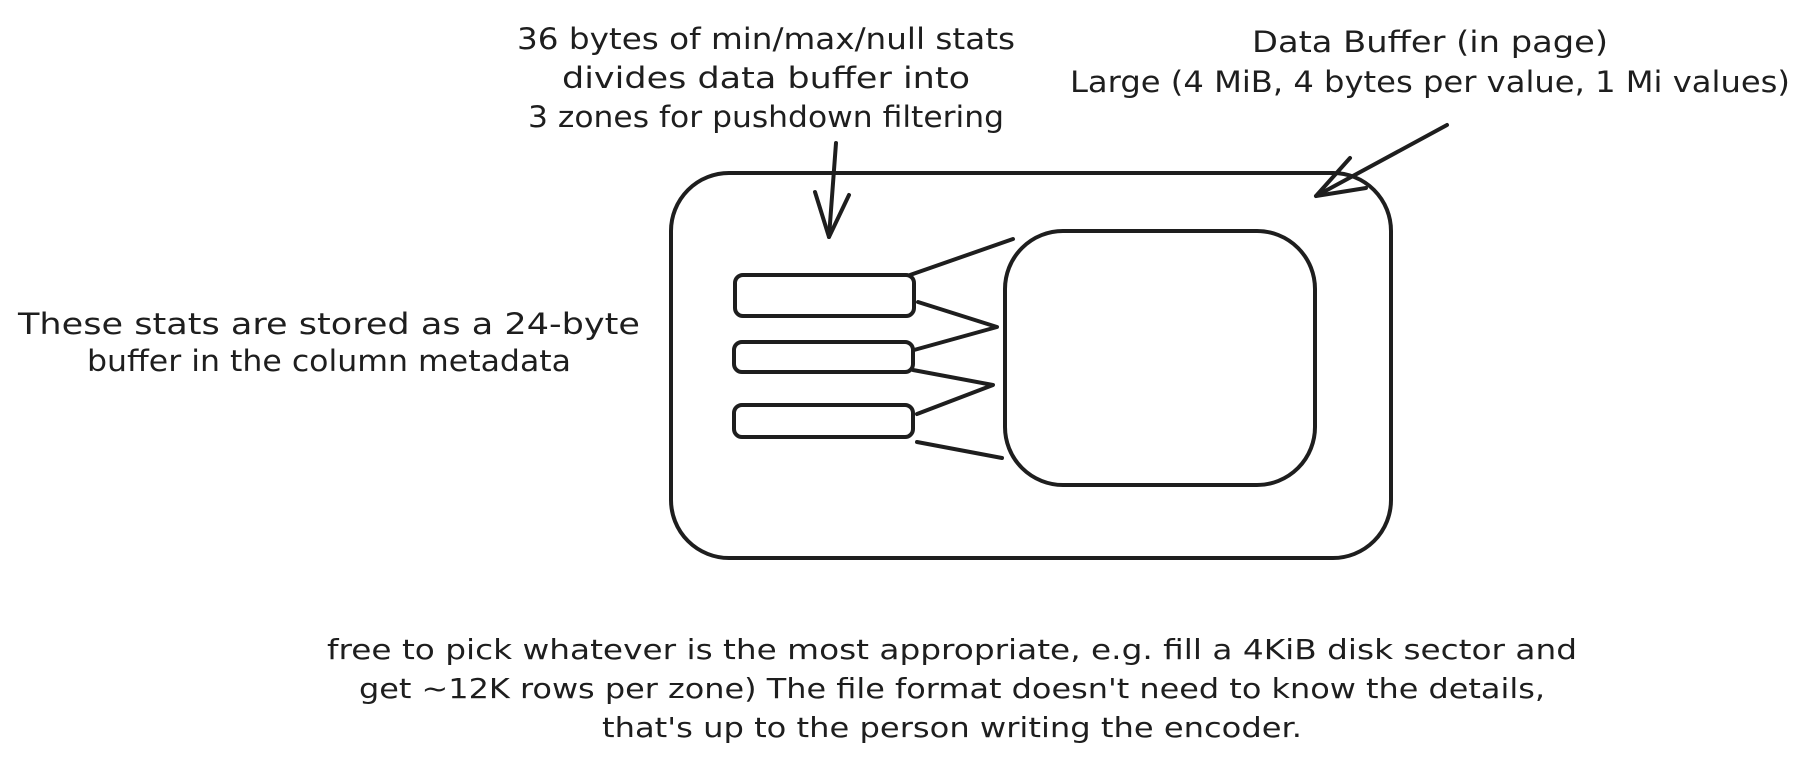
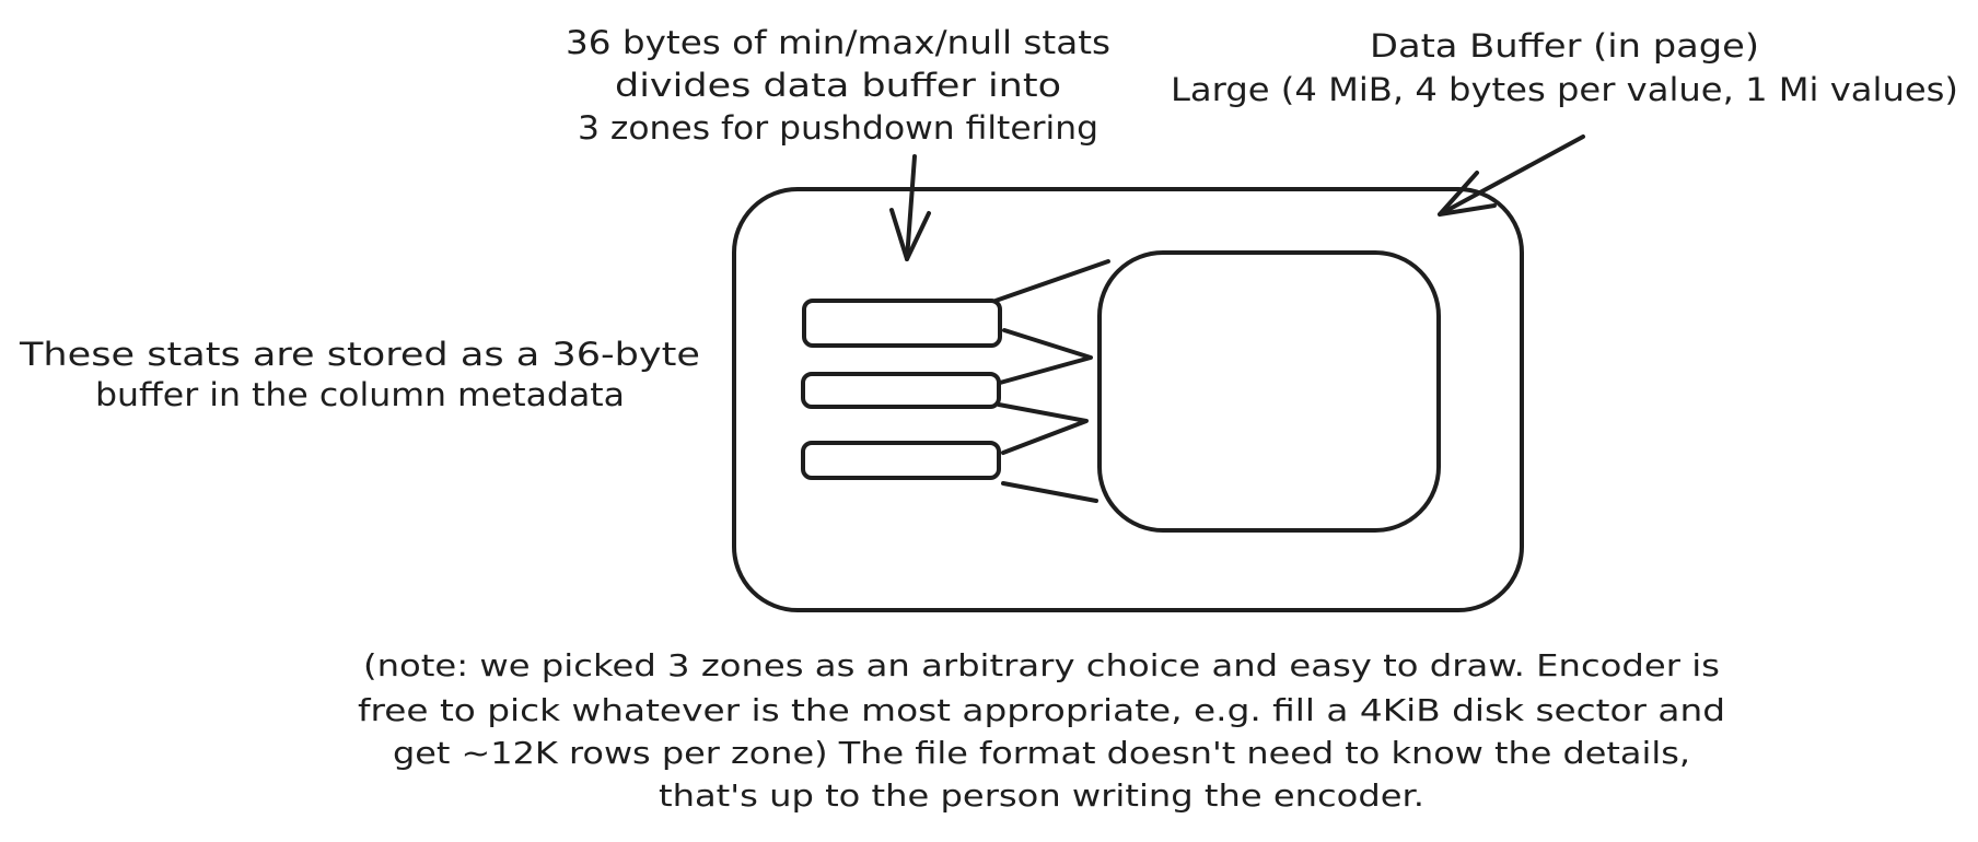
  36 bytes of min/max/null stats
  divides data buffer into
  3 zones for pushdown filtering
  Data Buffer (in page)
  Large (4 MiB, 4 bytes per value, 1 Mi values)
- These stats are stored as a 24-byte
+ These stats are stored as a 36-byte
  buffer in the column metadata
+ (note: we picked 3 zones as an arbitrary choice and easy to draw. Encoder is
  free to pick whatever is the most appropriate, e.g. fill a 4KiB disk sector and
  that's up to the person writing the encoder.
